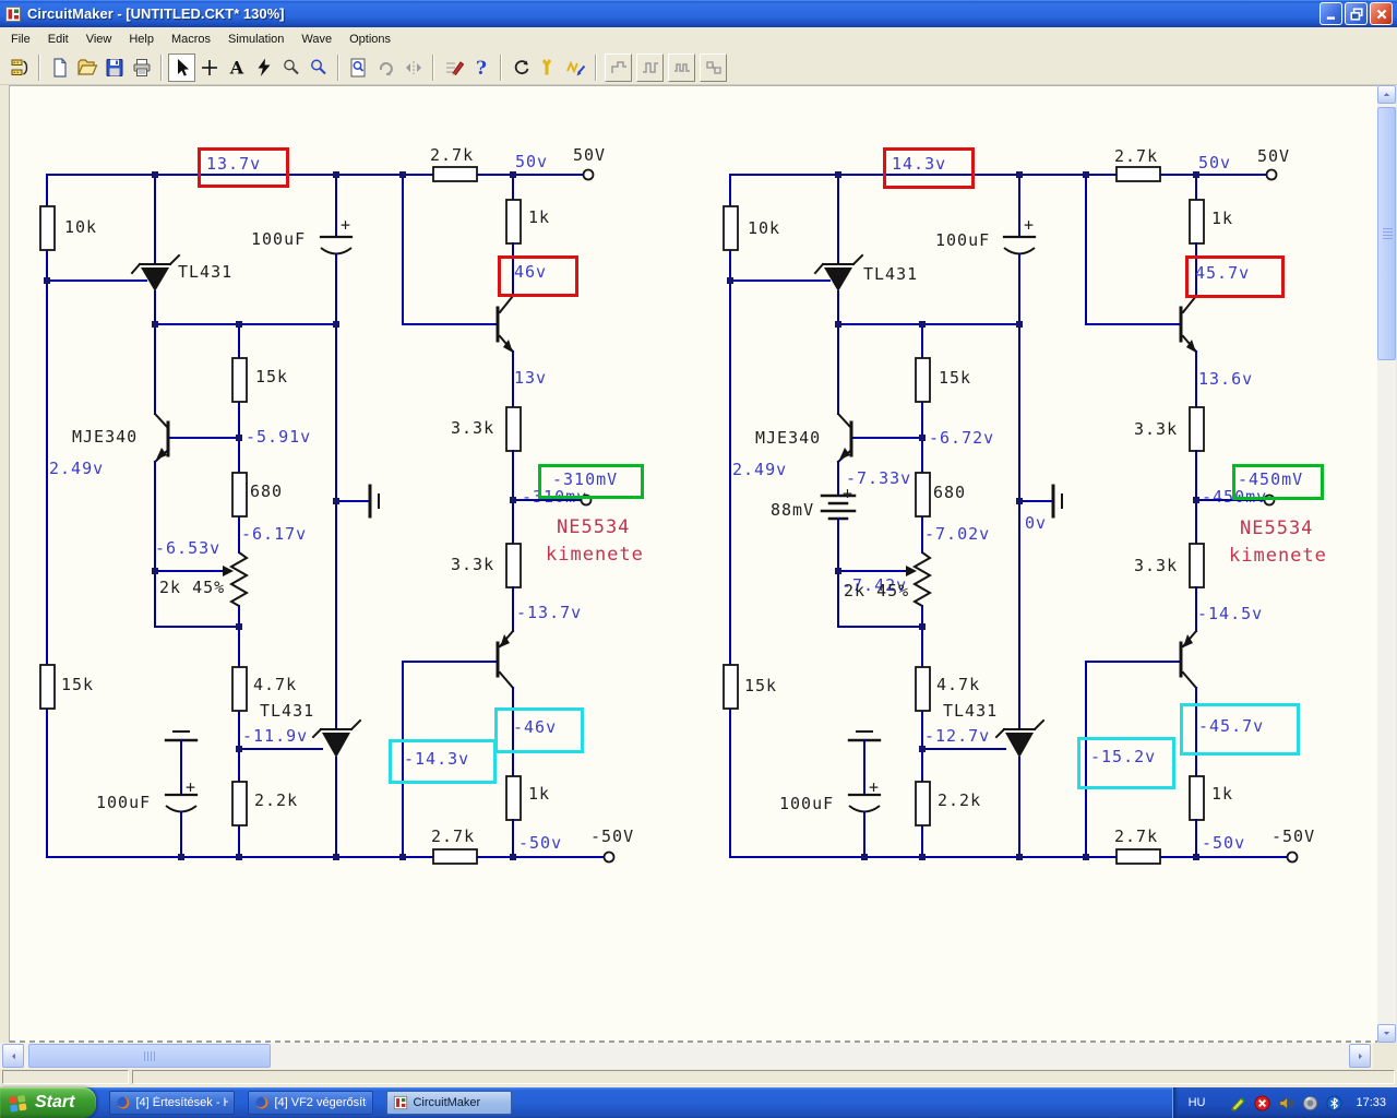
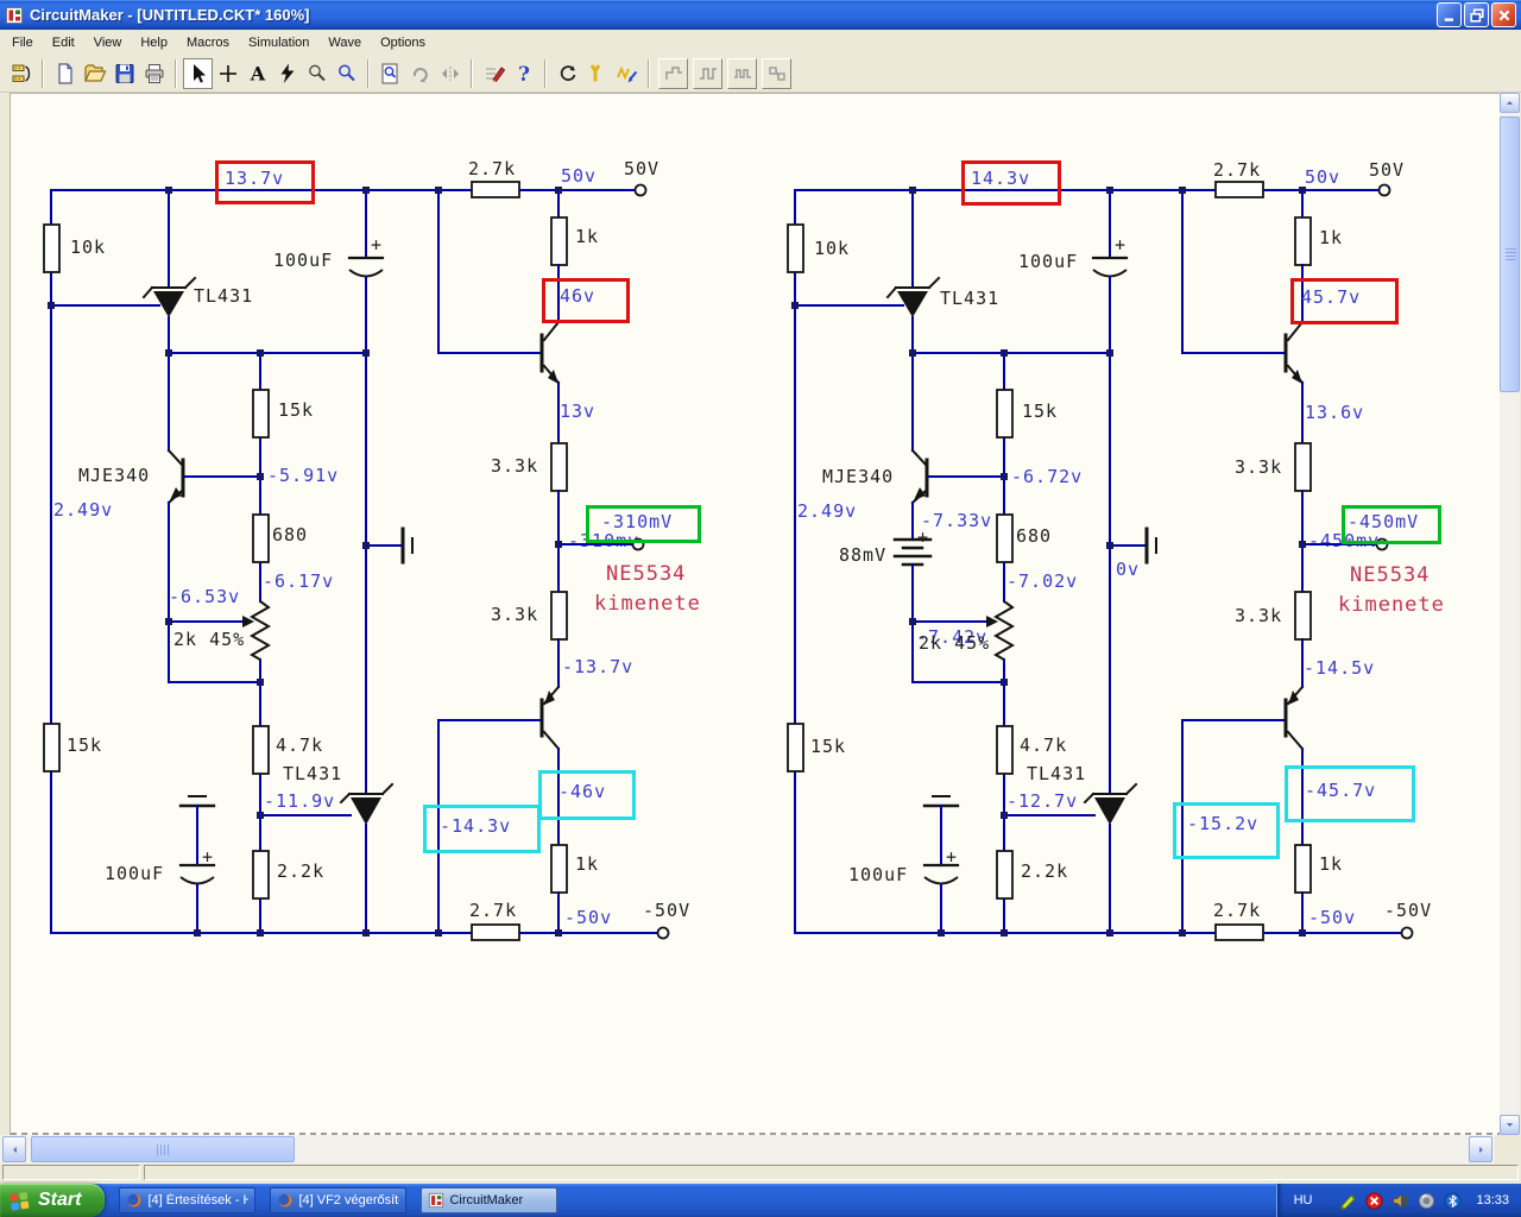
- CircuitMaker - [UNTITLED.CKT* 130%]
+ CircuitMaker - [UNTITLED.CKT* 160%]
  File
  Edit
  View
  Help
  Macros
  Simulation
  Wave
  Options
  A
  ?
  13.7v
  10k
  TL431
  100uF
  +
  2.7k
  50v
  50V
  1k
  46v
  13v
  15k
  MJE340
  2.49v
  -5.91v
  680
  -6.17v
  -6.53v
  2k 45%
  3.3k
  -310mV
  -310m
  NE5534
  kimenete
  3.3k
  -13.7v
  15k
  4.7k
  TL431
  -11.9v
  2.2k
  100uF
  +
  -46v
  -14.3v
  1k
  2.7k
  -50v
  -50V
  14.3v
  10k
  TL431
  100uF
  +
  2.7k
  50v
  50V
  1k
  45.7v
  13.6v
  15k
  MJE340
  2.49v
  -6.72v
  -7.33v
  +
  88mV
  680
  -7.02v
  -7.42v
  2k 45%
  0v
  3.3k
  -450mV
  -450mv
  NE5534
  kimenete
  3.3k
  -14.5v
  15k
  4.7k
  TL431
  -12.7v
  2.2k
  100uF
  +
  -45.7v
  -15.2v
  1k
  2.7k
  -50v
  -50V
  Start
  [4] Értesítések - H
  [4] VF2 végerősít
  CircuitMaker
  HU
- 17:33
+ 13:33
